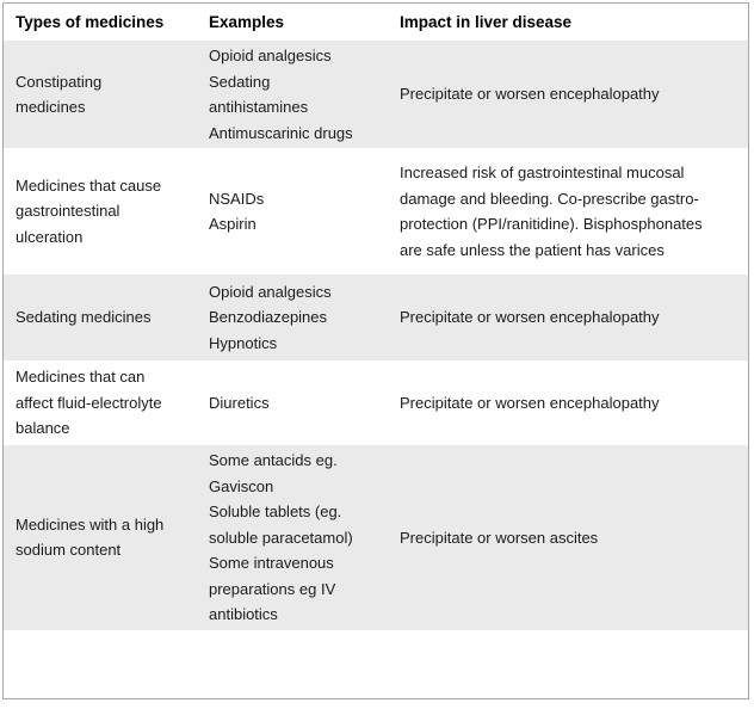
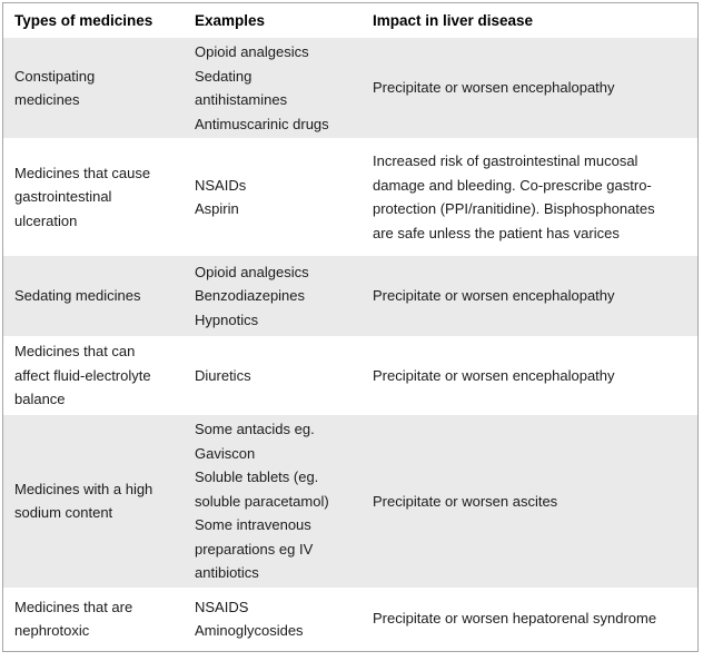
  Types of medicines	Examples	Impact in liver disease
  Constipating medicines	Opioid analgesics Sedating antihistamines Antimuscarinic drugs	Precipitate or worsen encephalopathy
  Medicines that cause gastrointestinal ulceration	NSAIDs Aspirin	Increased risk of gastrointestinal mucosal damage and bleeding. Co-prescribe gastro- protection (PPI/ranitidine). Bisphosphonates are safe unless the patient has varices
  Sedating medicines	Opioid analgesics Benzodiazepines Hypnotics	Precipitate or worsen encephalopathy
  Medicines that can affect fluid-electrolyte balance	Diuretics	Precipitate or worsen encephalopathy
  Medicines with a high sodium content	Some antacids eg. Gaviscon Soluble tablets (eg. soluble paracetamol) Some intravenous preparations eg IV antibiotics	Precipitate or worsen ascites
+ Medicines that are nephrotoxic	NSAIDS Aminoglycosides	Precipitate or worsen hepatorenal syndrome
